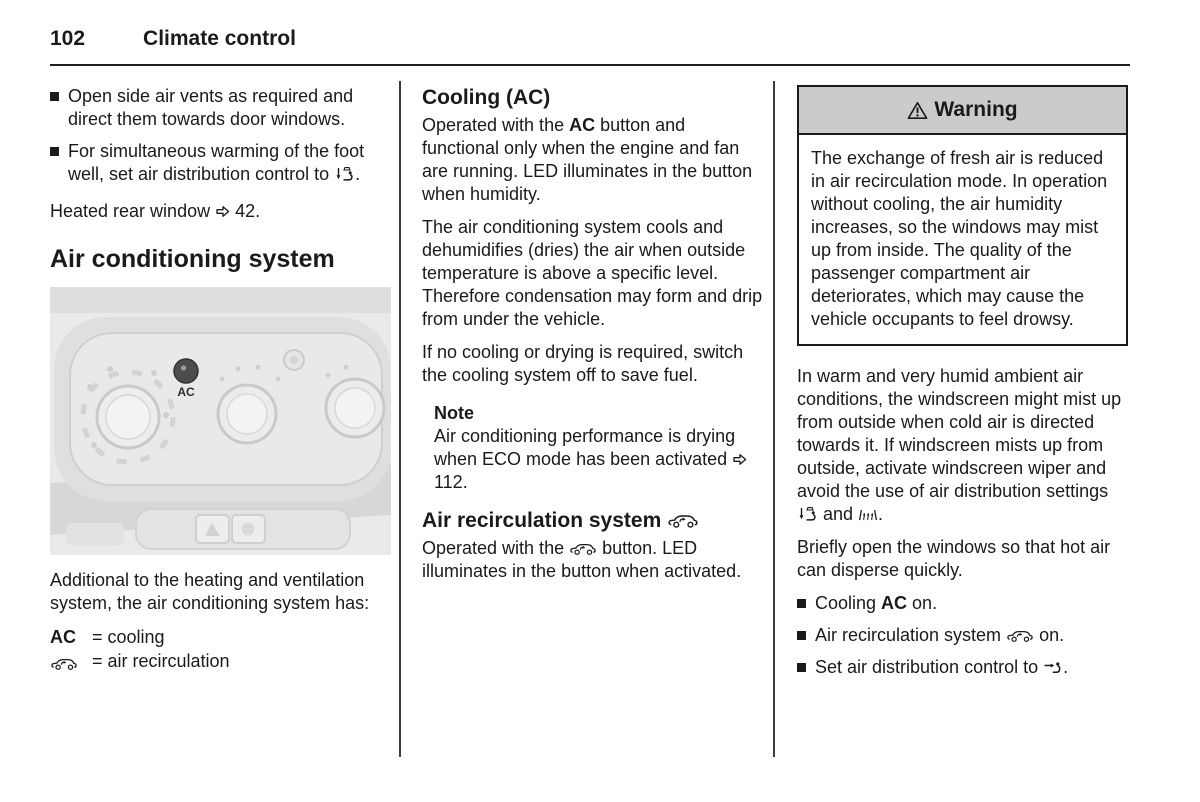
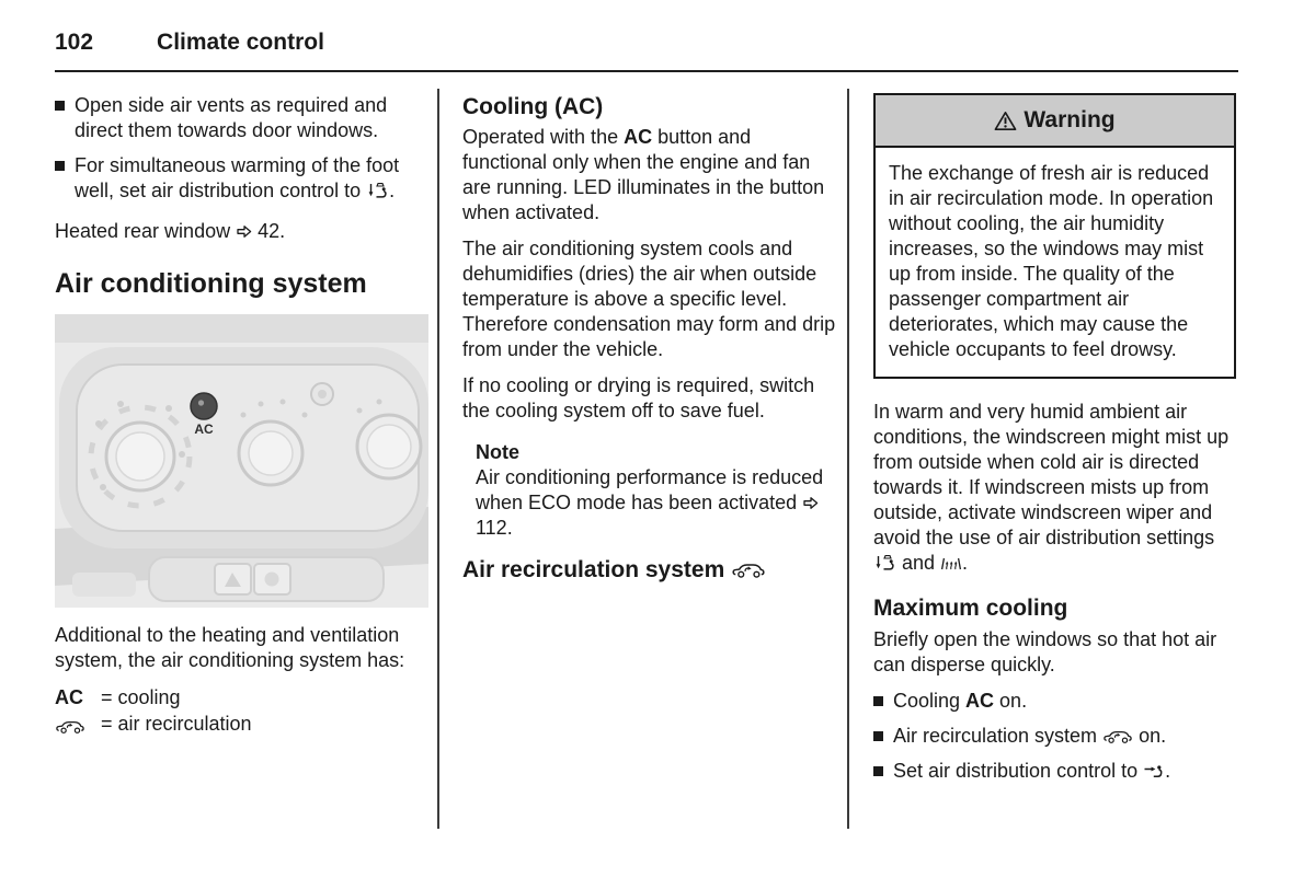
  102
  Climate control
  Open side air vents as required and direct them towards door windows.
  For simultaneous warming of the foot well, set air distribution control to .
  Heated rear window 42.
  Air conditioning system
  AC
  Additional to the heating and ventilation system, the air conditioning system has:
  AC
  = cooling
  = air recirculation
  Cooling (AC)
- Operated with the AC button and functional only when the engine and fan are running. LED illuminates in the button when humidity.
+ Operated with the AC button and functional only when the engine and fan are running. LED illuminates in the button when activated.
  The air conditioning system cools and dehumidifies (dries) the air when outside temperature is above a specific level. Therefore condensation may form and drip from under the vehicle.
  If no cooling or drying is required, switch the cooling system off to save fuel.
  Note
- Air conditioning performance is drying when ECO mode has been activated 112.
+ Air conditioning performance is reduced when ECO mode has been activated 112.
  Air recirculation system
- Operated with the button. LED illuminates in the button when activated.
  Warning
  The exchange of fresh air is reduced in air recirculation mode. In operation without cooling, the air humidity increases, so the windows may mist up from inside. The quality of the passenger compartment air deteriorates, which may cause the vehicle occupants to feel drowsy.
  In warm and very humid ambient air conditions, the windscreen might mist up from outside when cold air is directed towards it. If windscreen mists up from outside, activate windscreen wiper and avoid the use of air distribution settings and .
+ Maximum cooling
  Briefly open the windows so that hot air can disperse quickly.
  Cooling AC on.
  Air recirculation system on.
  Set air distribution control to .
